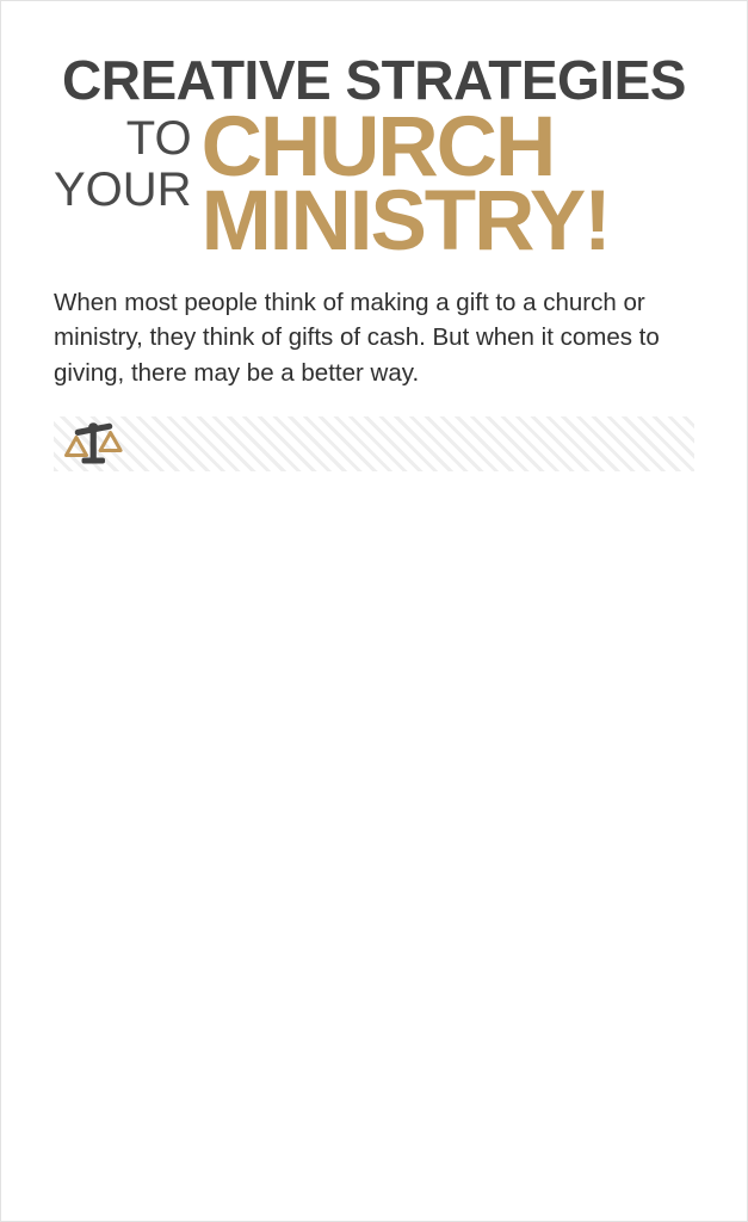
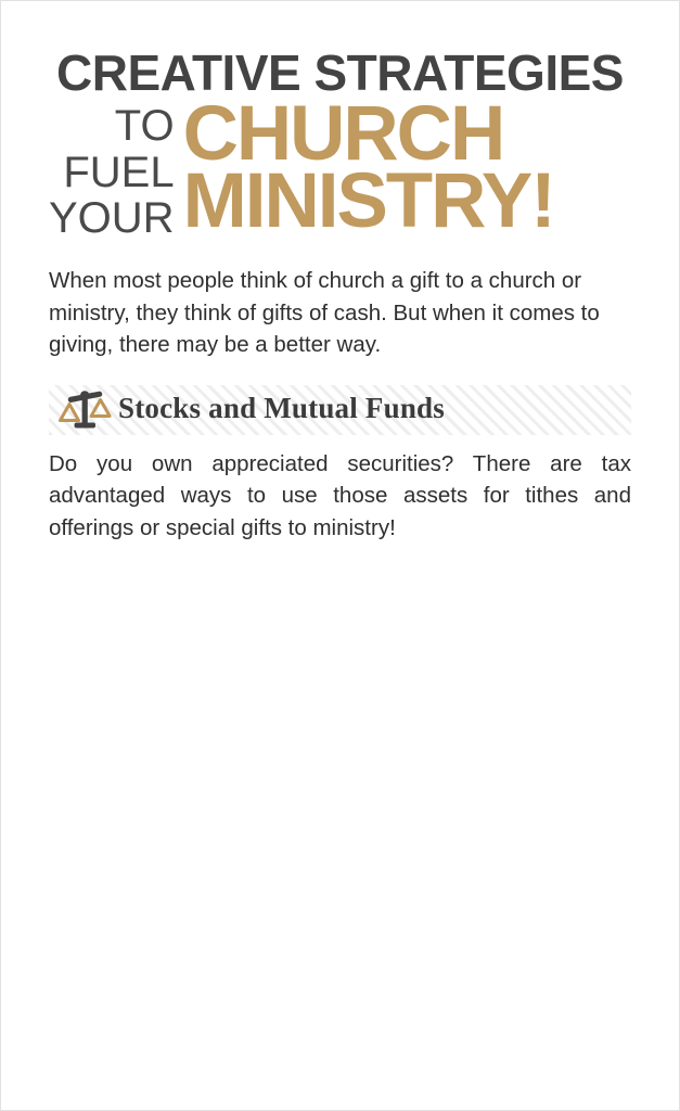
  CREATIVE STRATEGIES
  TO
+ FUEL
  YOUR
  CHURCH
  MINISTRY!
- When most people think of making a gift to a church or ministry, they think of gifts of cash. But when it comes to giving, there may be a better way.
+ When most people think of church a gift to a church or ministry, they think of gifts of cash. But when it comes to giving, there may be a better way.
+ Stocks and Mutual Funds
+ Do you own appreciated securities? There are tax advantaged ways to use those assets for tithes and offerings or special gifts to ministry!
